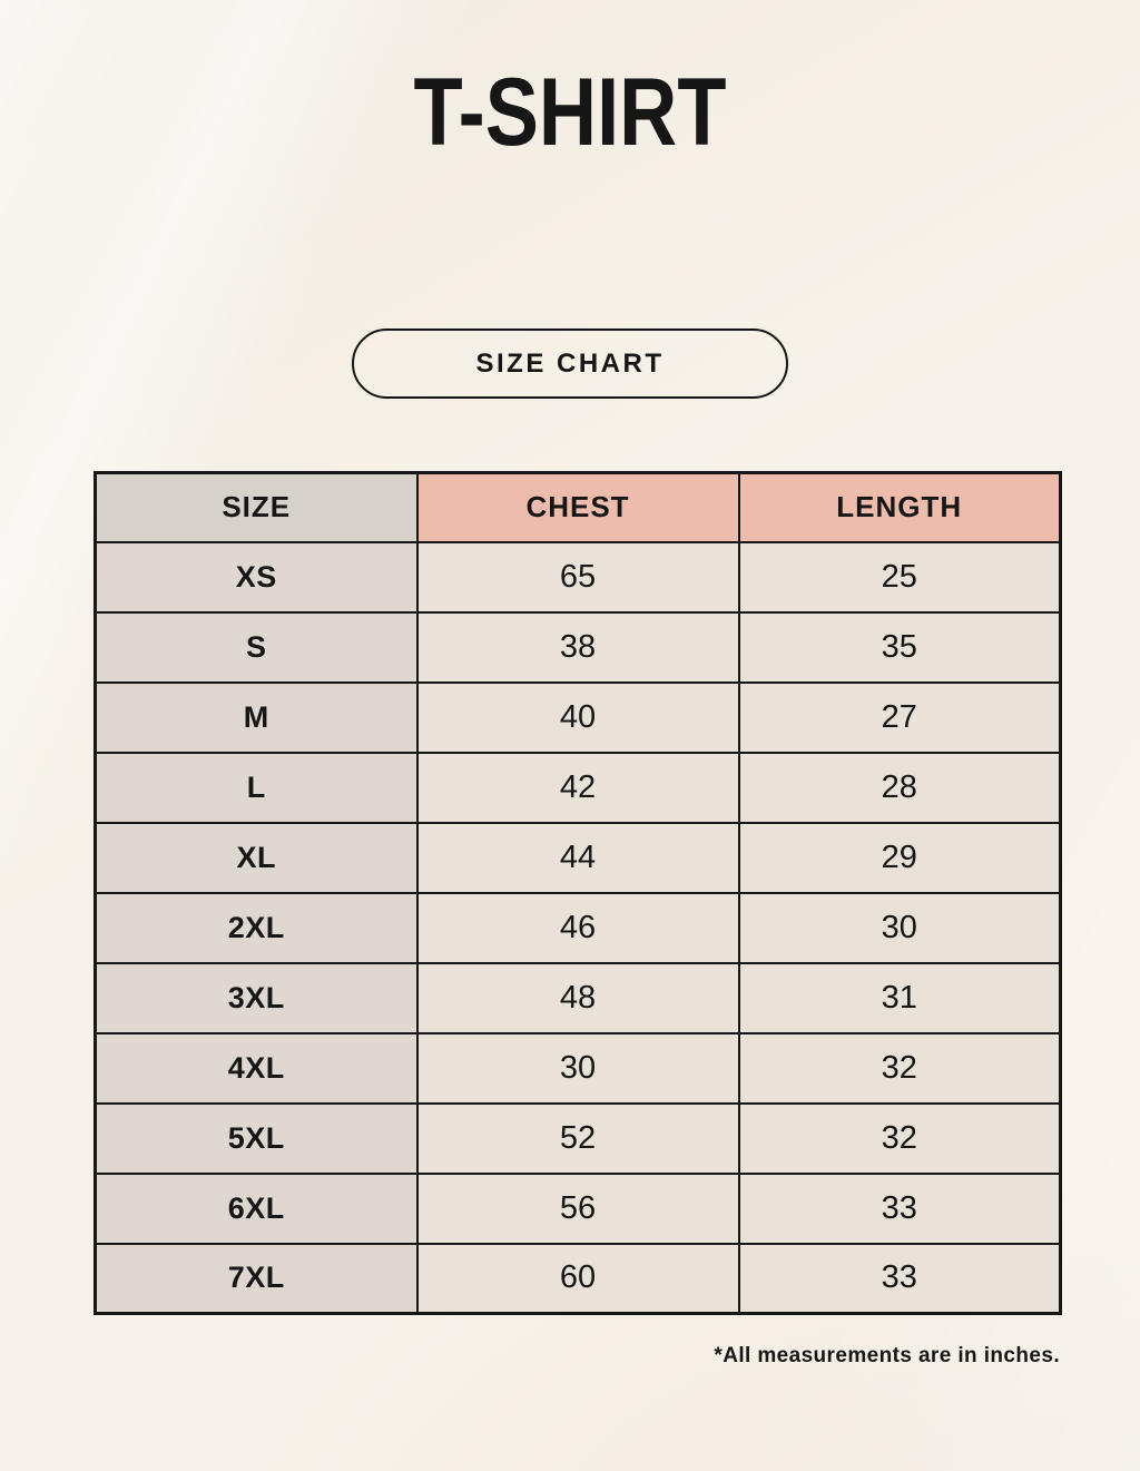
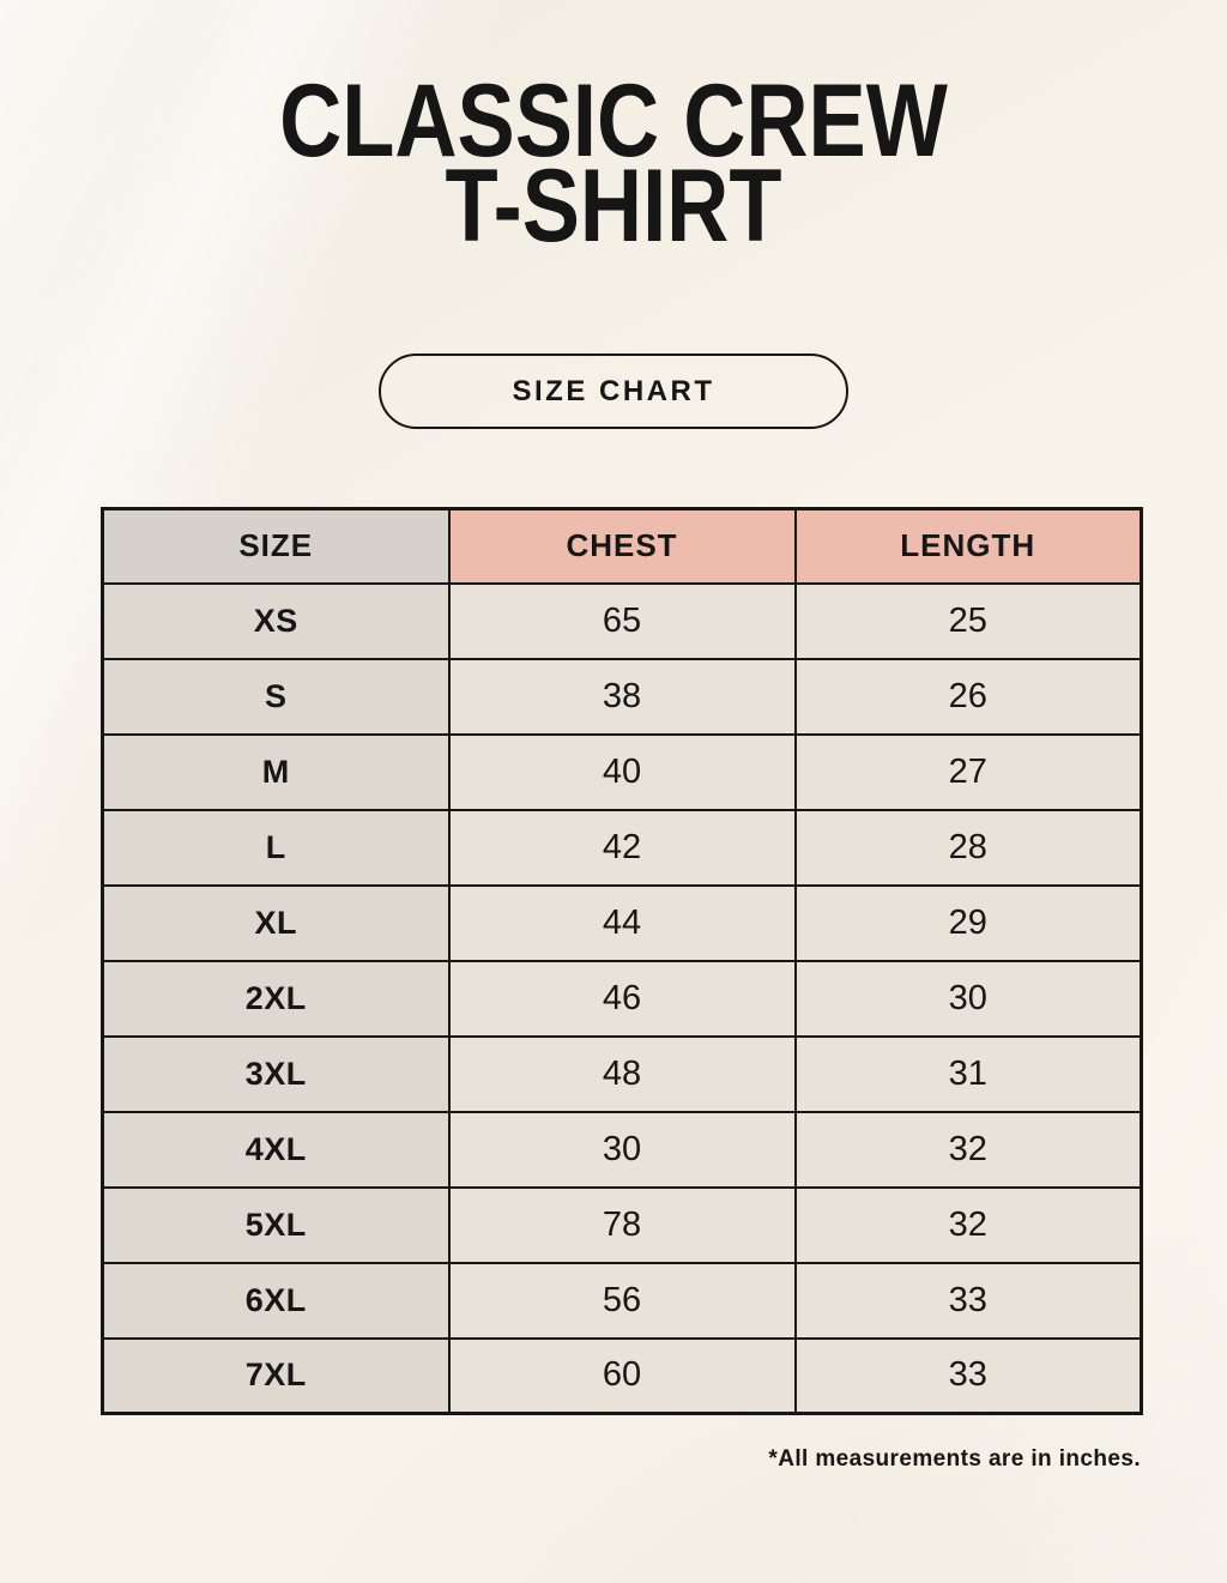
+ CLASSIC CREW
  T-SHIRT
  SIZE CHART
  SIZE	CHEST	LENGTH
  XS	65	25
- S	38	35
+ S	38	26
  M	40	27
  L	42	28
  XL	44	29
  2XL	46	30
  3XL	48	31
  4XL	30	32
- 5XL	52	32
+ 5XL	78	32
  6XL	56	33
  7XL	60	33
  *All measurements are in inches.
